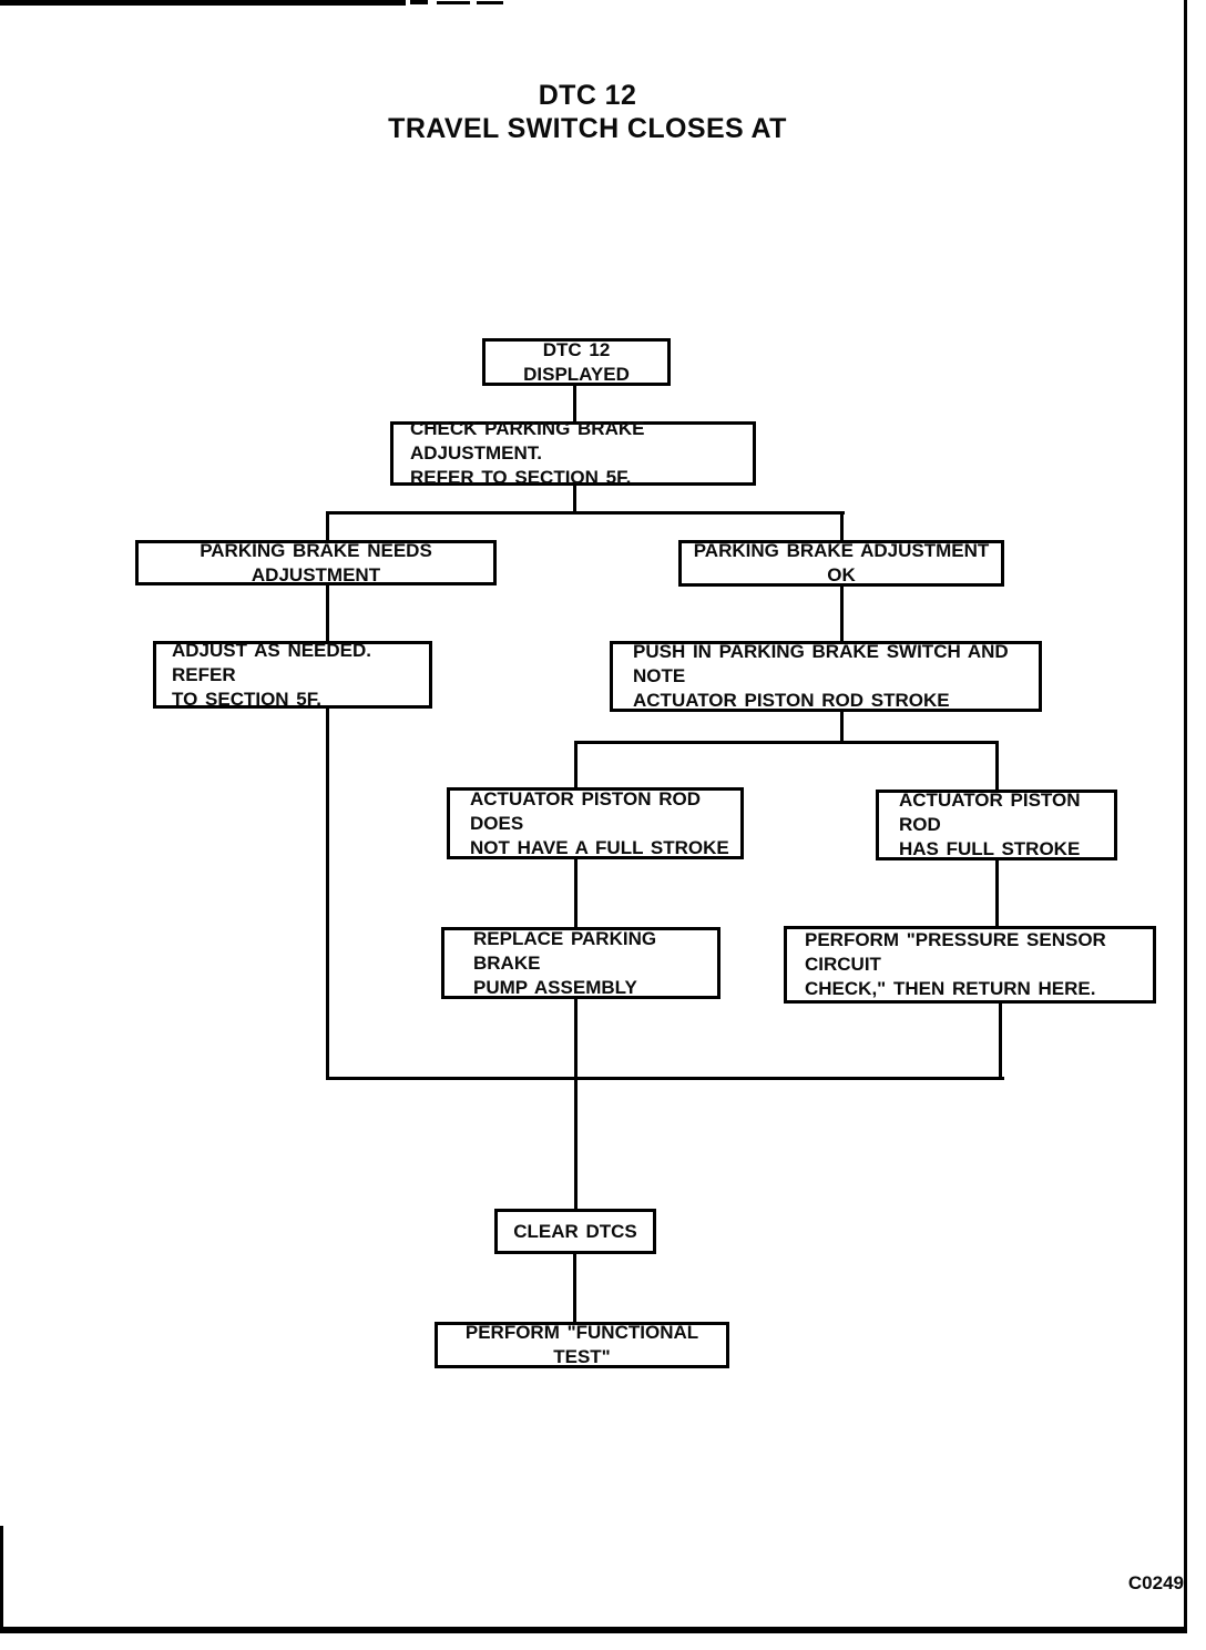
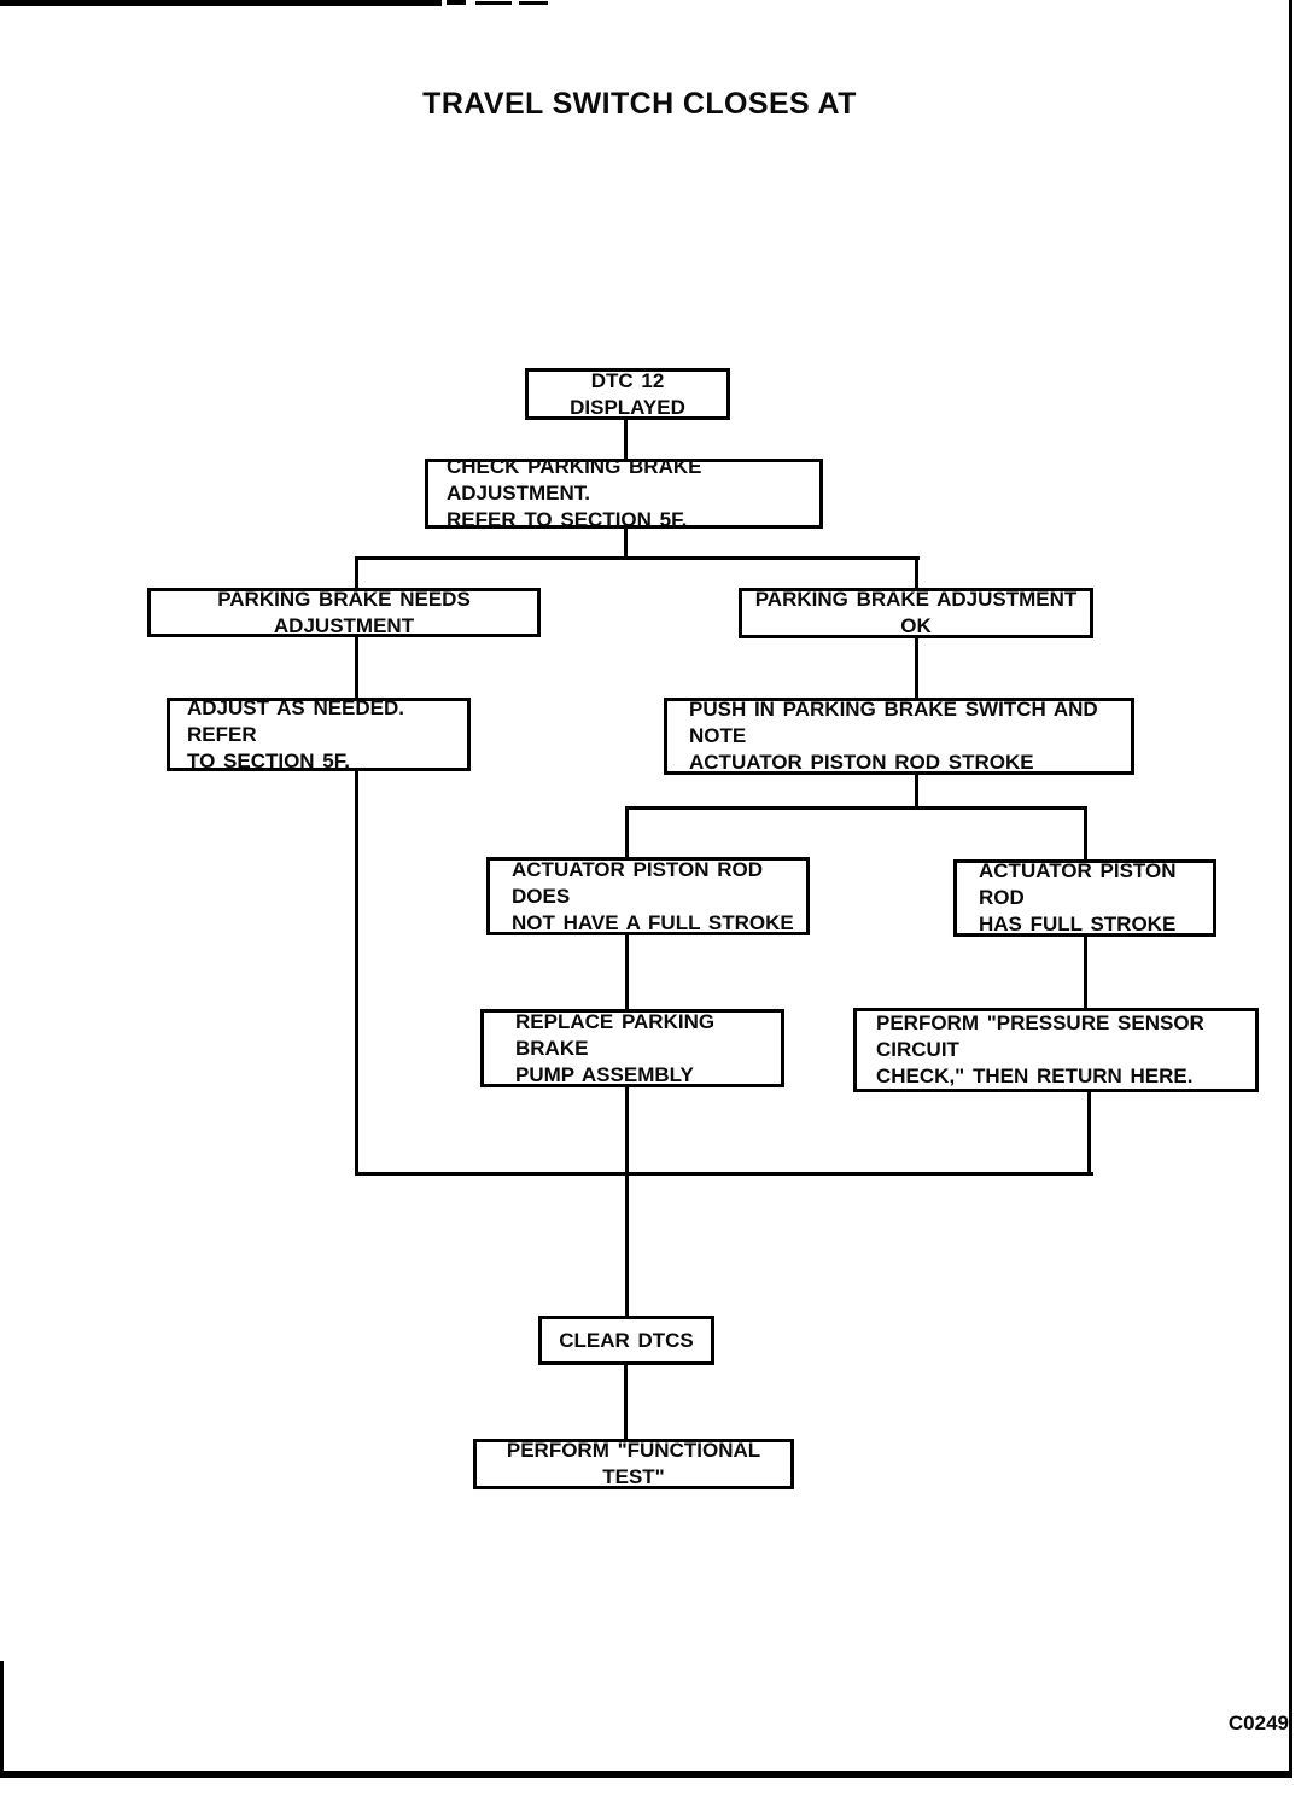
- DTC 12
  TRAVEL SWITCH CLOSES AT
  DTC 12 DISPLAYED
  CHECK PARKING BRAKE ADJUSTMENT.
  REFER TO SECTION 5F.
  PARKING BRAKE NEEDS ADJUSTMENT
  PARKING BRAKE ADJUSTMENT OK
  ADJUST AS NEEDED. REFER
  TO SECTION 5F.
  PUSH IN PARKING BRAKE SWITCH AND NOTE
  ACTUATOR PISTON ROD STROKE
  ACTUATOR PISTON ROD DOES
  NOT HAVE A FULL STROKE
  ACTUATOR PISTON ROD
  HAS FULL STROKE
  REPLACE PARKING BRAKE
  PUMP ASSEMBLY
  PERFORM "PRESSURE SENSOR CIRCUIT
  CHECK," THEN RETURN HERE.
  CLEAR DTCS
  PERFORM "FUNCTIONAL TEST"
  C0249
